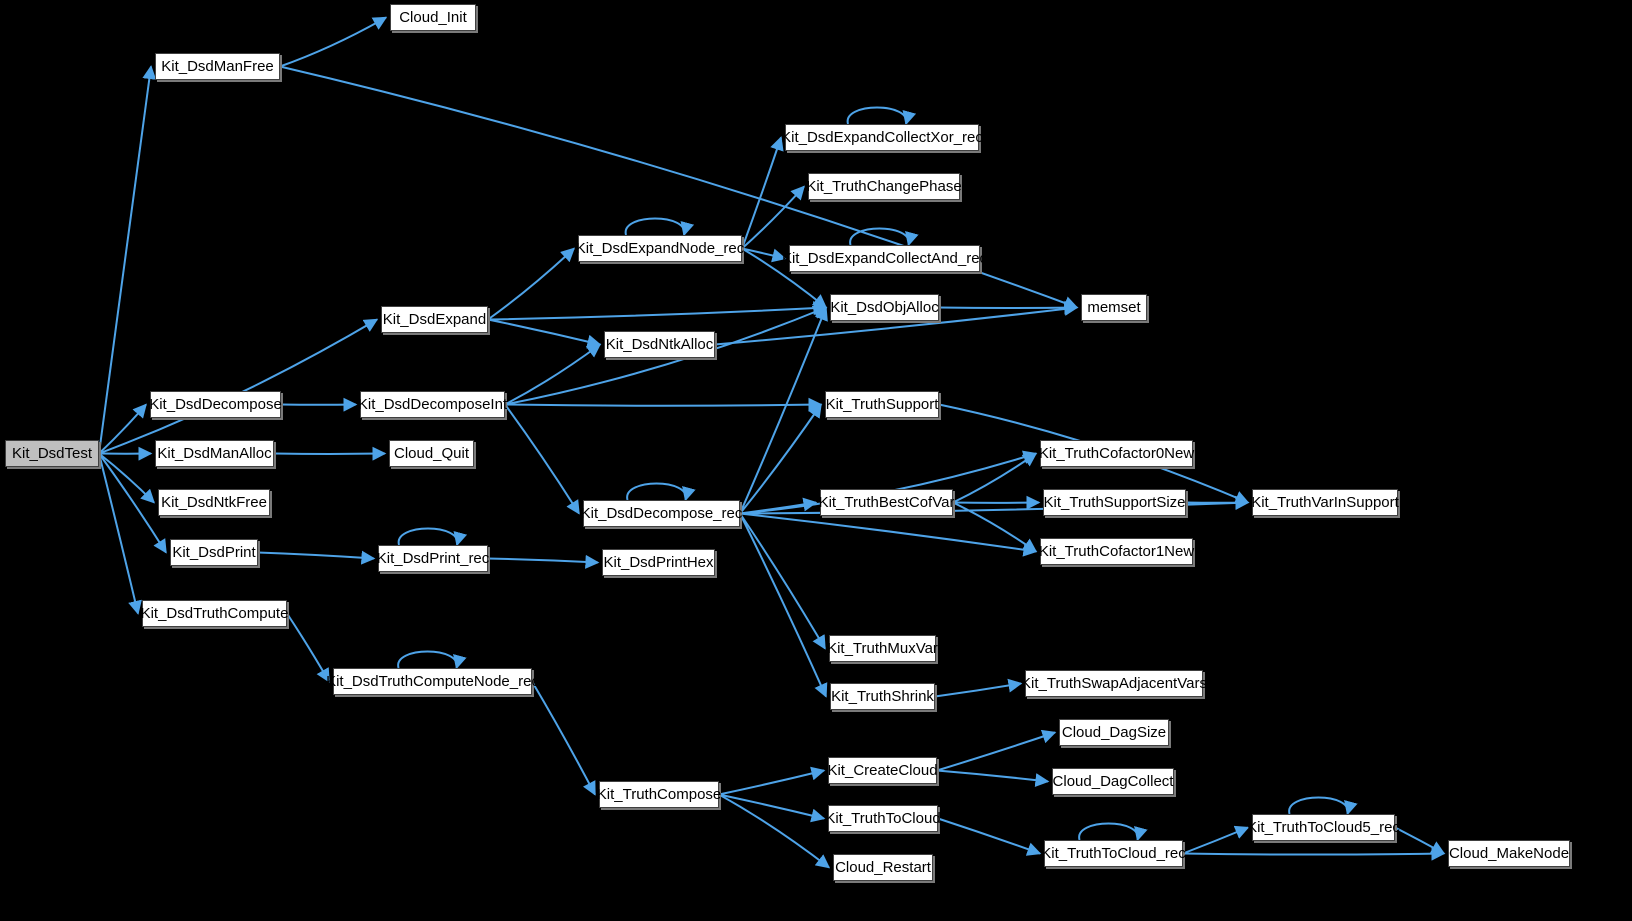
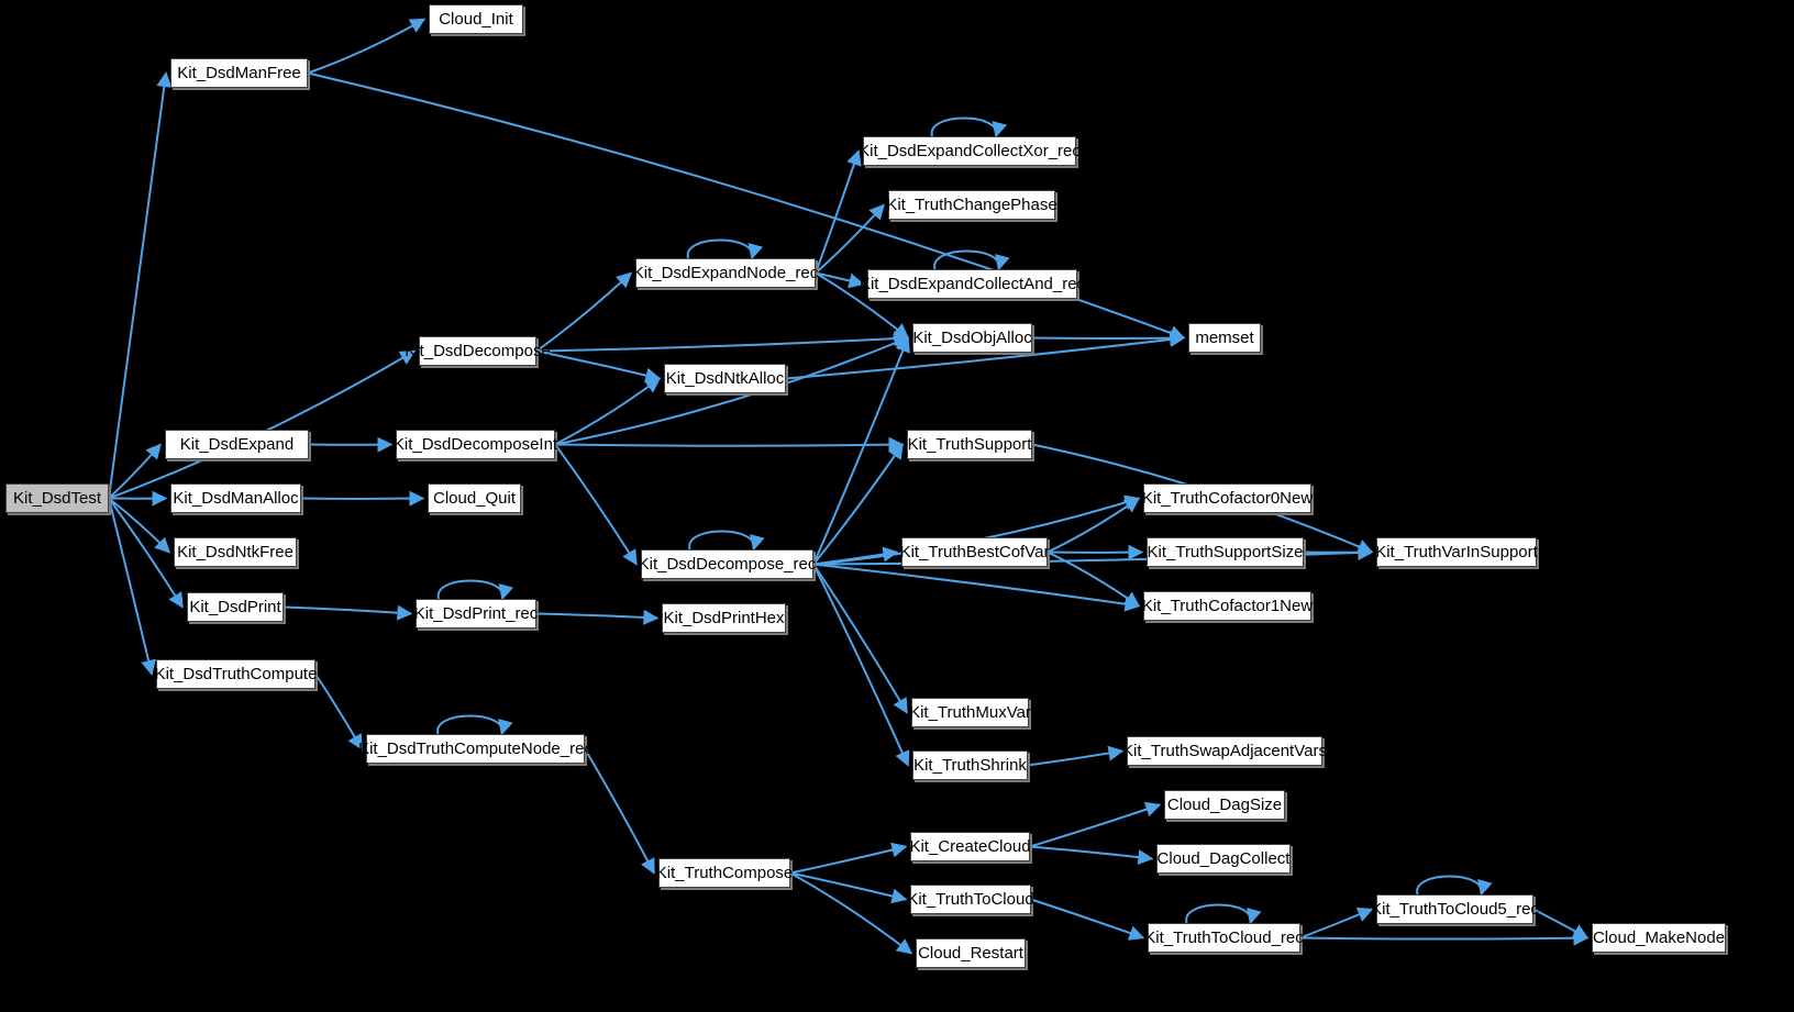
  Kit_DsdTest
  Kit_DsdManFree
  Cloud_Init
  Kit_DsdExpandCollectXor_rec
  Kit_TruthChangePhase
  Kit_DsdExpandNode_rec
  Kit_DsdExpandCollectAnd_rec
- Kit_DsdExpand
+ Kit_DsdDecompose
  Kit_DsdObjAlloc
  memset
  Kit_DsdNtkAlloc
- Kit_DsdDecompose
+ Kit_DsdExpand
  Kit_DsdDecomposeInt
  Kit_TruthSupport
  Kit_DsdManAlloc
  Cloud_Quit
  Kit_TruthCofactor0New
  Kit_DsdNtkFree
  Kit_TruthBestCofVar
  Kit_TruthSupportSize
  Kit_TruthVarInSupport
  Kit_DsdDecompose_rec
  Kit_DsdPrint
  Kit_DsdPrint_rec
  Kit_TruthCofactor1New
  Kit_DsdPrintHex
  Kit_DsdTruthCompute
  Kit_TruthMuxVar
  Kit_DsdTruthComputeNode_rec
  Kit_TruthShrink
  Kit_TruthSwapAdjacentVars
  Cloud_DagSize
  Kit_CreateCloud
  Cloud_DagCollect
  Kit_TruthCompose
  Kit_TruthToCloud
  Kit_TruthToCloud5_rec
  Cloud_Restart
  Kit_TruthToCloud_rec
  Cloud_MakeNode
